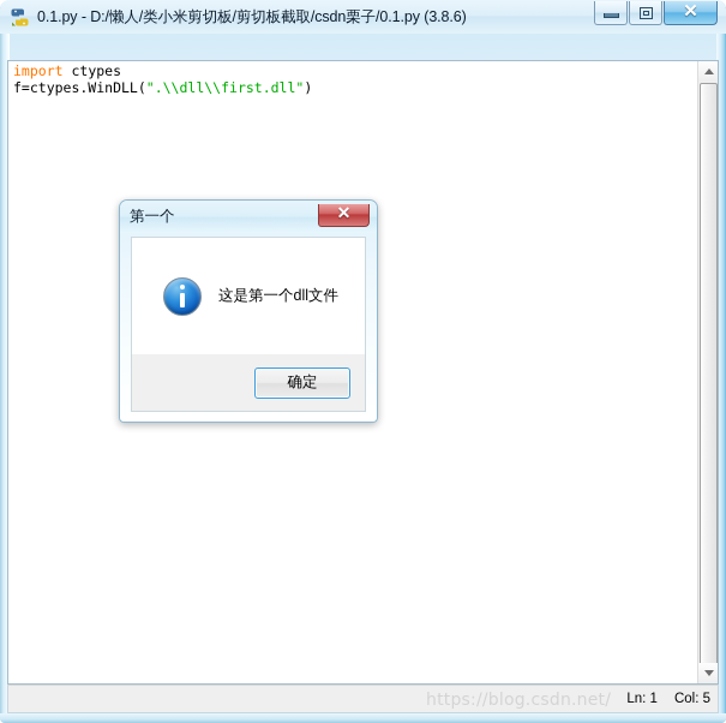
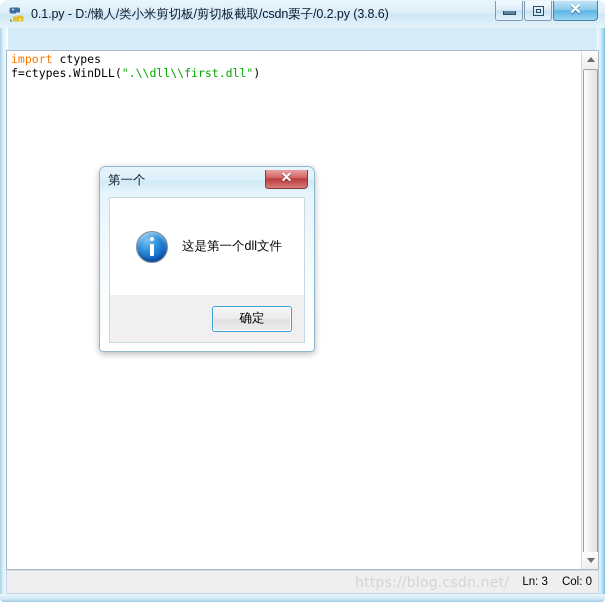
- 0.1.py - D:/懒人/类小米剪切板/剪切板截取/csdn栗子/0.1.py (3.8.6)
+ 0.1.py - D:/懒人/类小米剪切板/剪切板截取/csdn栗子/0.2.py (3.8.6)
  ✕
  import ctypes
  f=ctypes.WinDLL(".\\dll\\first.dll")
- Ln: 1
+ Ln: 3
- Col: 5
+ Col: 0
  https://blog.csdn.net/
  第一个
  ✕
  这是第一个dll文件
  确定
